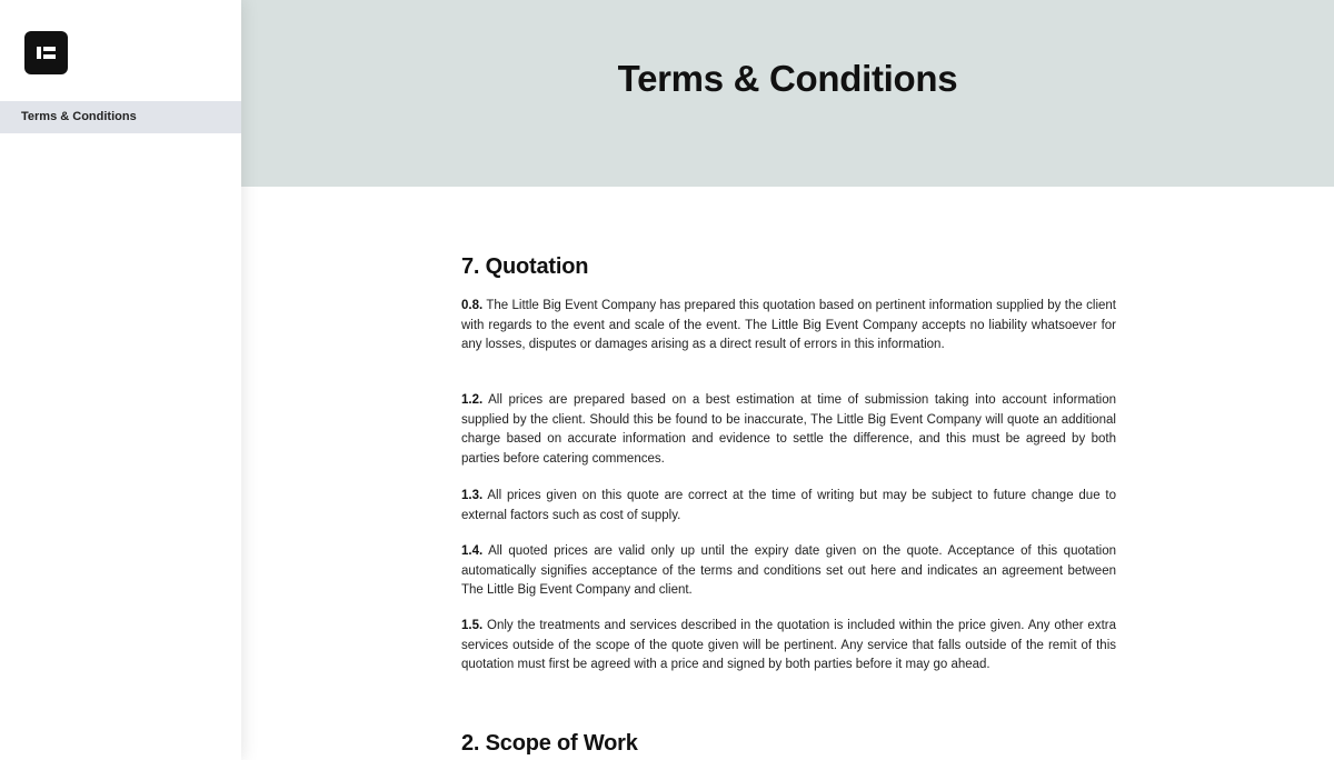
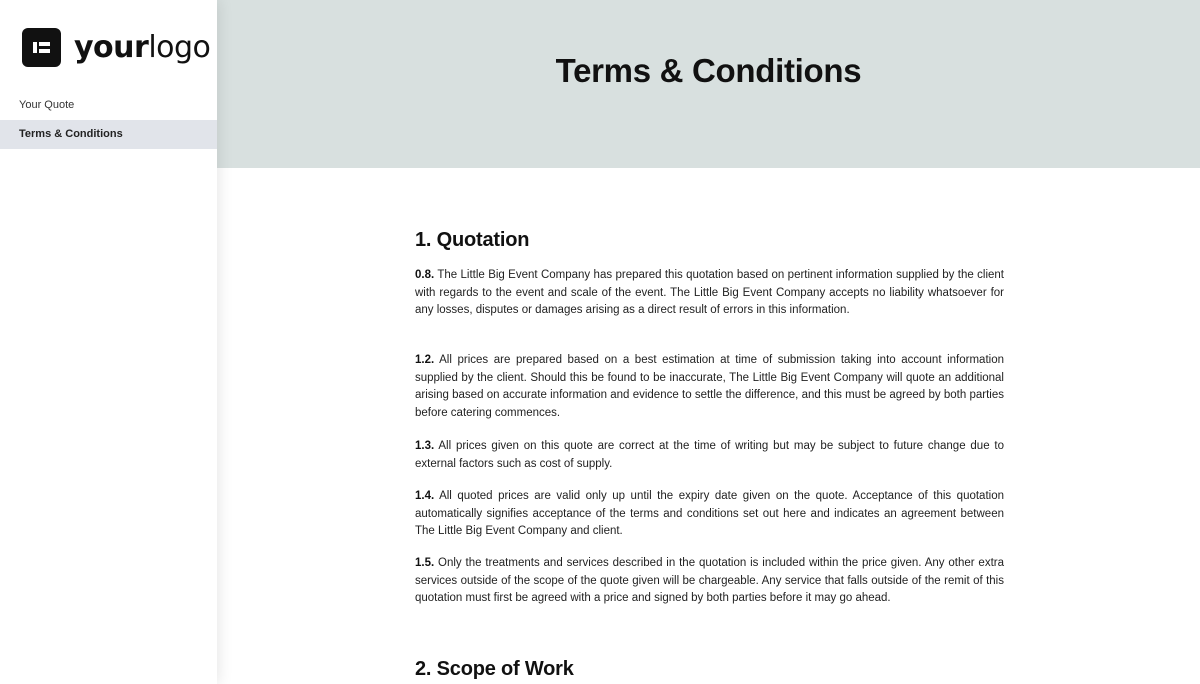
+ yourlogo
+ Your Quote
  Terms & Conditions
  Terms & Conditions
- 7. Quotation
+ 1. Quotation
  0.8. The Little Big Event Company has prepared this quotation based on pertinent information supplied by the client with regards to the event and scale of the event. The Little Big Event Company accepts no liability whatsoever for any losses, disputes or damages arising as a direct result of errors in this information.
- 1.2. All prices are prepared based on a best estimation at time of submission taking into account information supplied by the client. Should this be found to be inaccurate, The Little Big Event Company will quote an additional charge based on accurate information and evidence to settle the difference, and this must be agreed by both parties before catering commences.
+ 1.2. All prices are prepared based on a best estimation at time of submission taking into account information supplied by the client. Should this be found to be inaccurate, The Little Big Event Company will quote an additional arising based on accurate information and evidence to settle the difference, and this must be agreed by both parties before catering commences.
  1.3. All prices given on this quote are correct at the time of writing but may be subject to future change due to external factors such as cost of supply.
  1.4. All quoted prices are valid only up until the expiry date given on the quote. Acceptance of this quotation automatically signifies acceptance of the terms and conditions set out here and indicates an agreement between The Little Big Event Company and client.
- 1.5. Only the treatments and services described in the quotation is included within the price given. Any other extra services outside of the scope of the quote given will be pertinent. Any service that falls outside of the remit of this quotation must first be agreed with a price and signed by both parties before it may go ahead.
+ 1.5. Only the treatments and services described in the quotation is included within the price given. Any other extra services outside of the scope of the quote given will be chargeable. Any service that falls outside of the remit of this quotation must first be agreed with a price and signed by both parties before it may go ahead.
  2. Scope of Work
